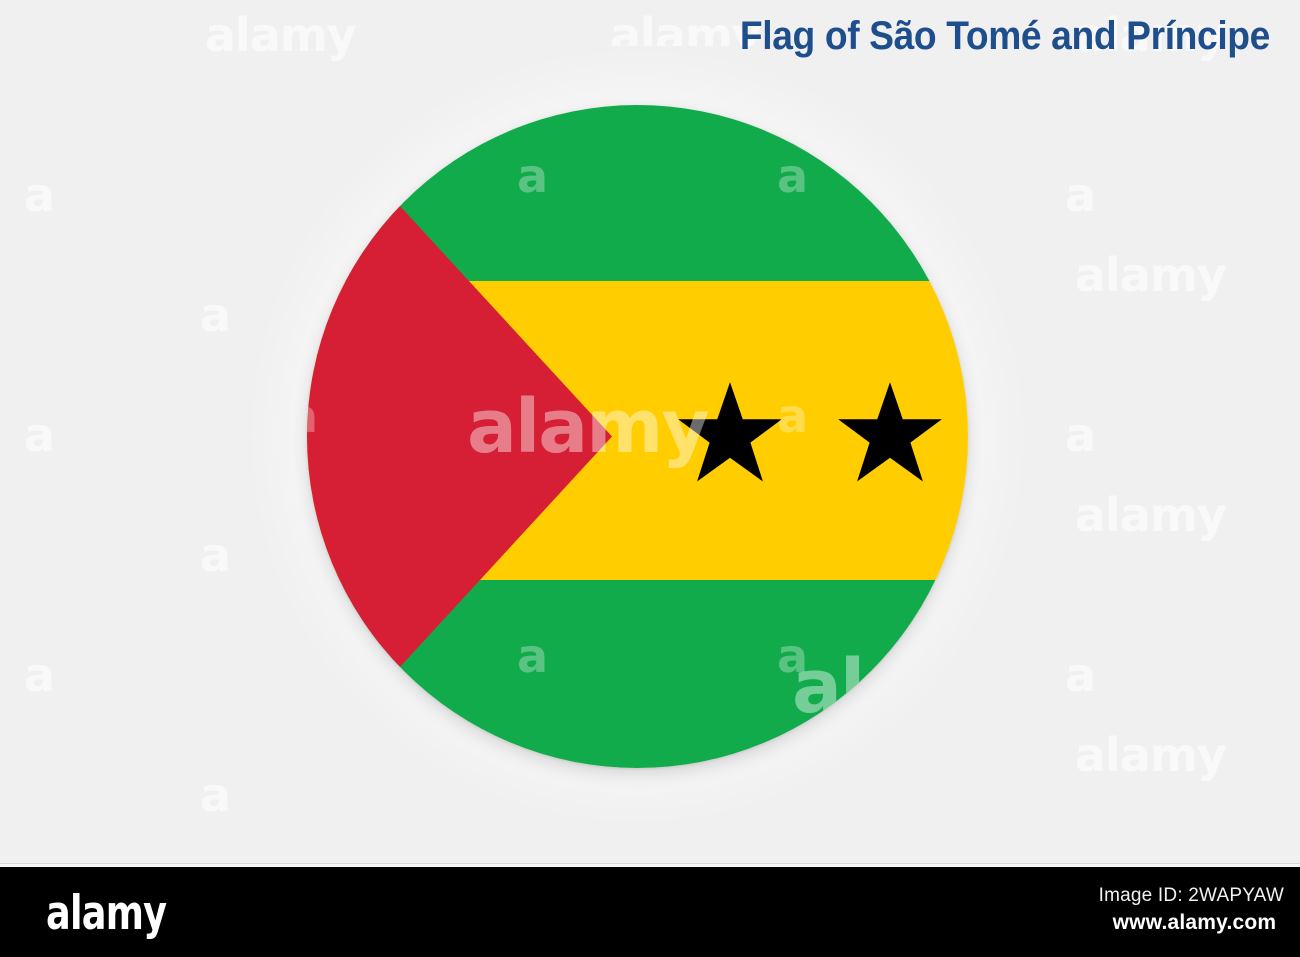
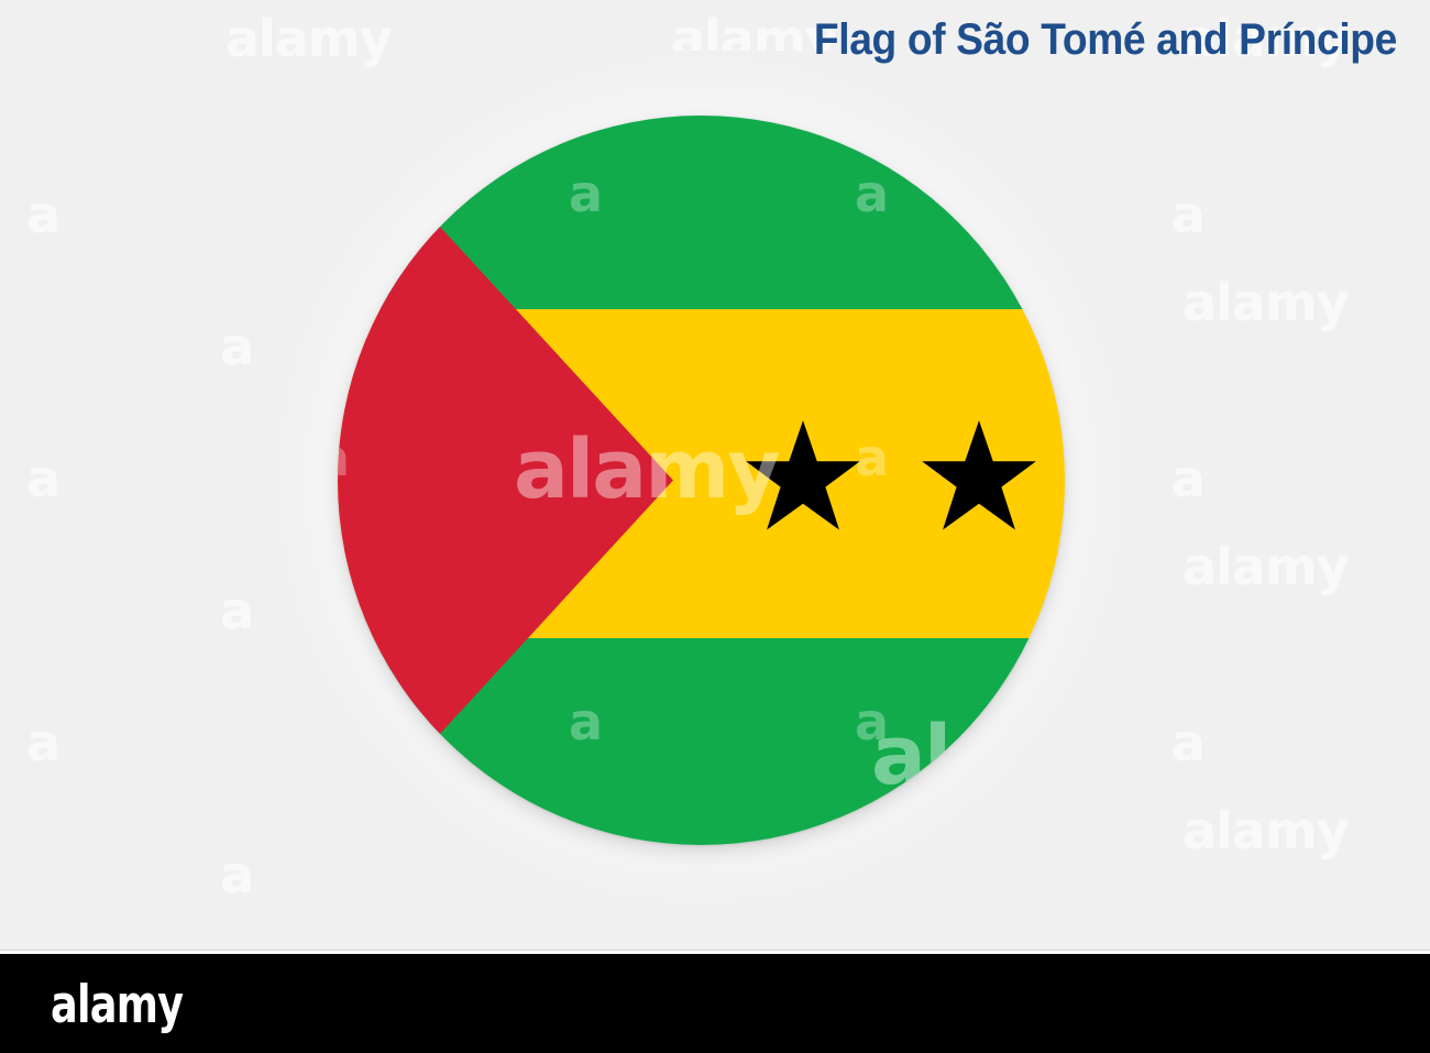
  alamy
  alamy
  a
  a
  a
  a
  a
  alamy
  alam
  Flag of São Tomé and Príncipe
  alamy
- Image ID: 2WAPYAW
- www.alamy.com
